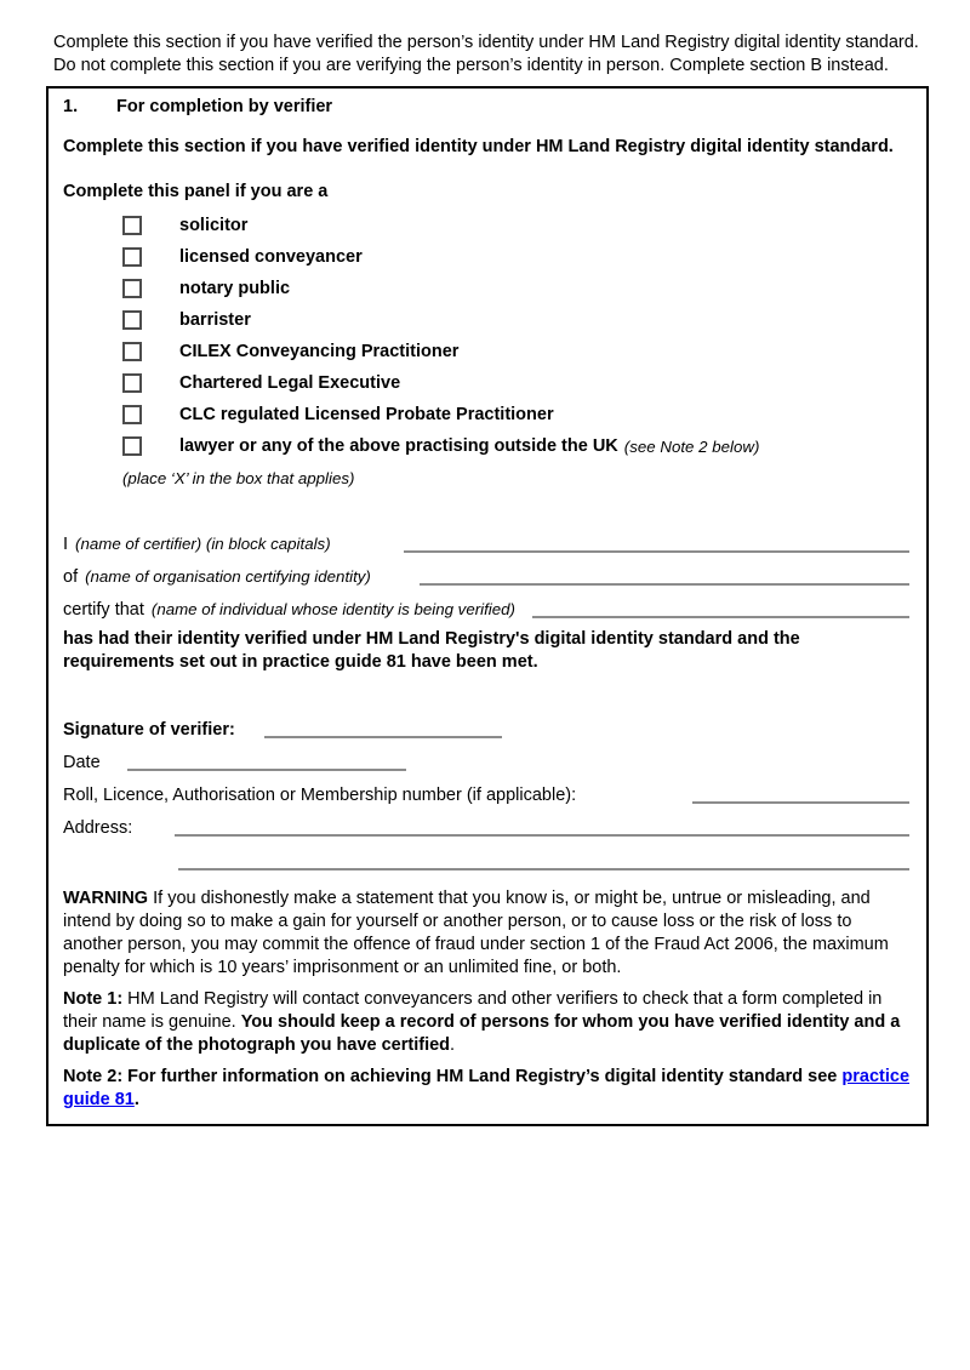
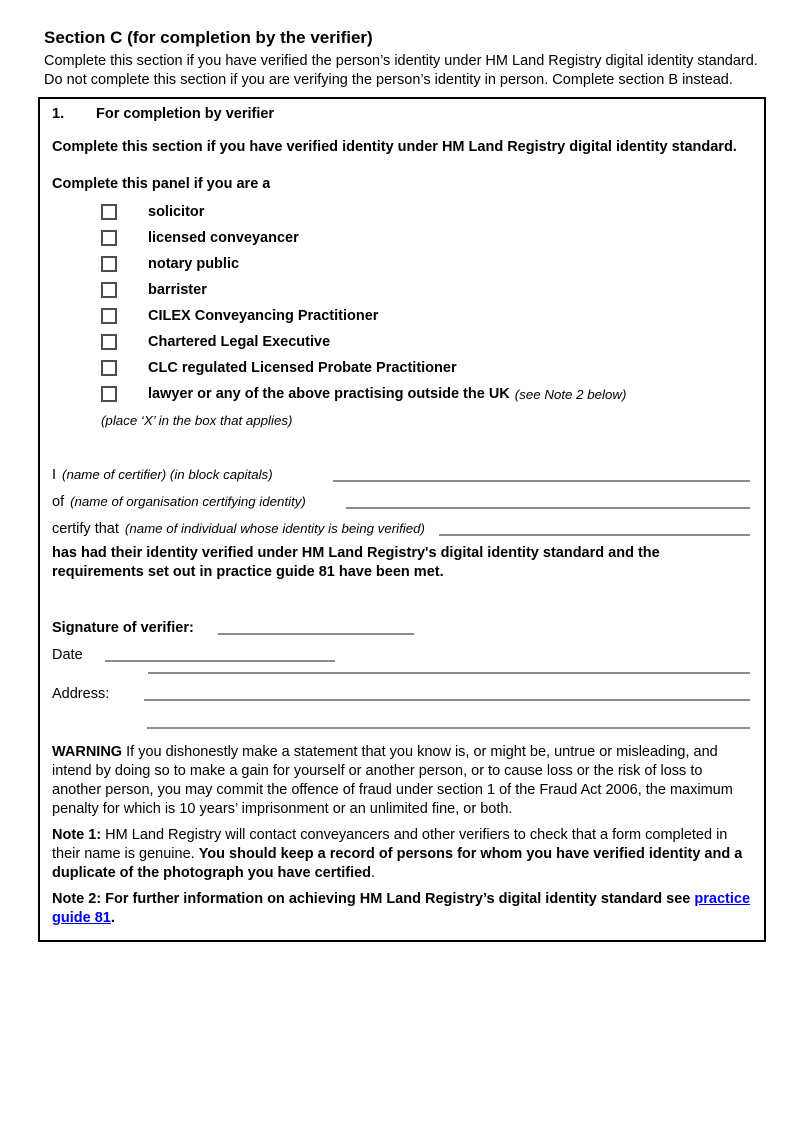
+ Section C (for completion by the verifier)
  Complete this section if you have verified the person’s identity under HM Land Registry digital identity standard.
  Do not complete this section if you are verifying the person’s identity in person. Complete section B instead.
  1.
  For completion by verifier
  Complete this section if you have verified identity under HM Land Registry digital identity standard.
  Complete this panel if you are a
  solicitor
  licensed conveyancer
  notary public
  barrister
  CILEX Conveyancing Practitioner
  Chartered Legal Executive
  CLC regulated Licensed Probate Practitioner
  lawyer or any of the above practising outside the UK
  (see Note 2 below)
  (place ‘X’ in the box that applies)
  I
  (name of certifier) (in block capitals)
  of
  (name of organisation certifying identity)
  certify that
  (name of individual whose identity is being verified)
  has had their identity verified under HM Land Registry's digital identity standard and the requirements set out in practice guide 81 have been met.
  Signature of verifier:
  Date
- Roll, Licence, Authorisation or Membership number (if applicable):
  Address:
  WARNING If you dishonestly make a statement that you know is, or might be, untrue or misleading, and intend by doing so to make a gain for yourself or another person, or to cause loss or the risk of loss to another person, you may commit the offence of fraud under section 1 of the Fraud Act 2006, the maximum penalty for which is 10 years’ imprisonment or an unlimited fine, or both.
  Note 1: HM Land Registry will contact conveyancers and other verifiers to check that a form completed in their name is genuine. You should keep a record of persons for whom you have verified identity and a duplicate of the photograph you have certified.
  Note 2: For further information on achieving HM Land Registry’s digital identity standard see practice guide 81.
